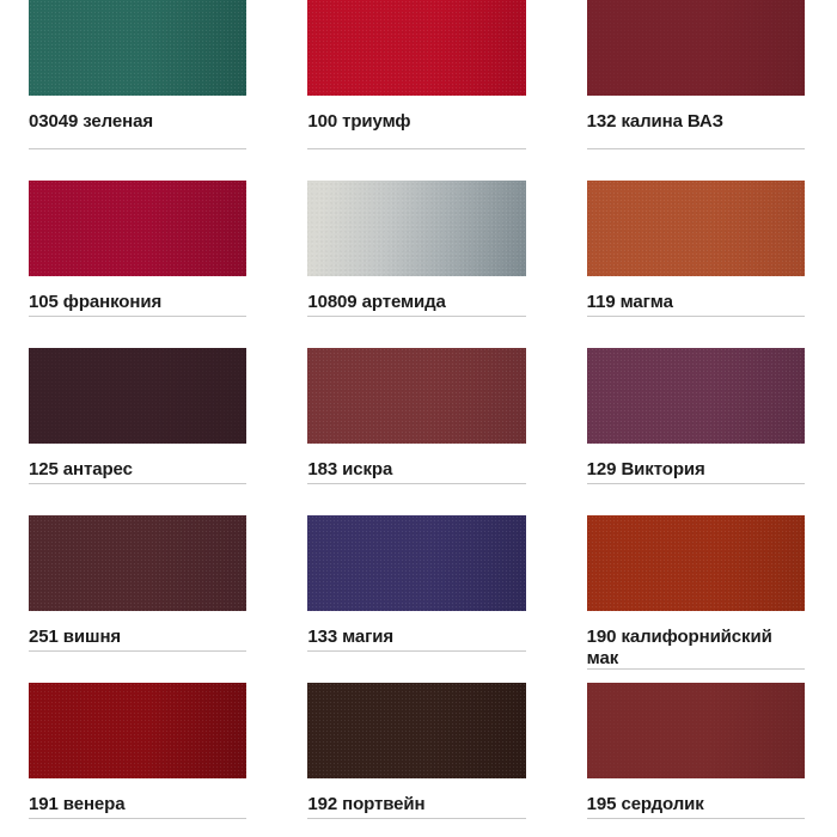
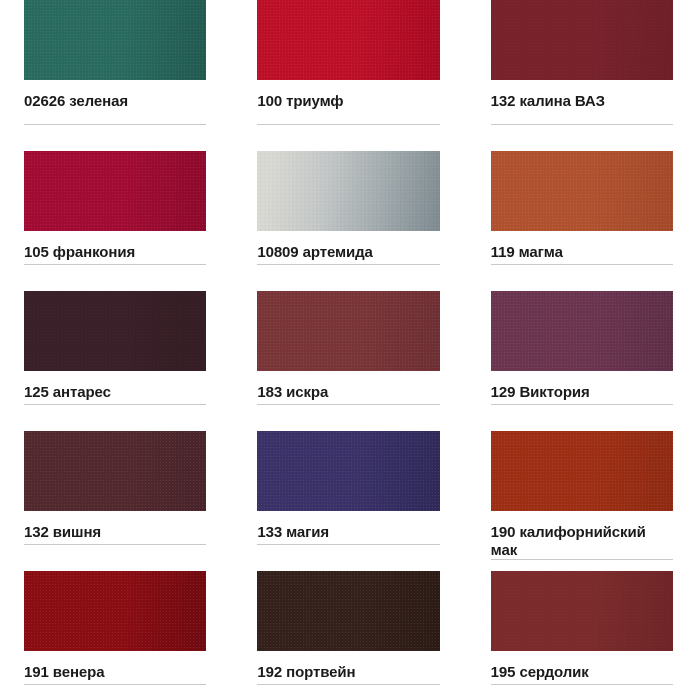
- 03049 зеленая
+ 02626 зеленая
  100 триумф
  132 калина ВАЗ
  105 франкония
  10809 артемида
  119 магма
  125 антарес
  183 искра
  129 Виктория
- 251 вишня
+ 132 вишня
  133 магия
  190 калифорнийский мак
  191 венера
  192 портвейн
  195 сердолик
